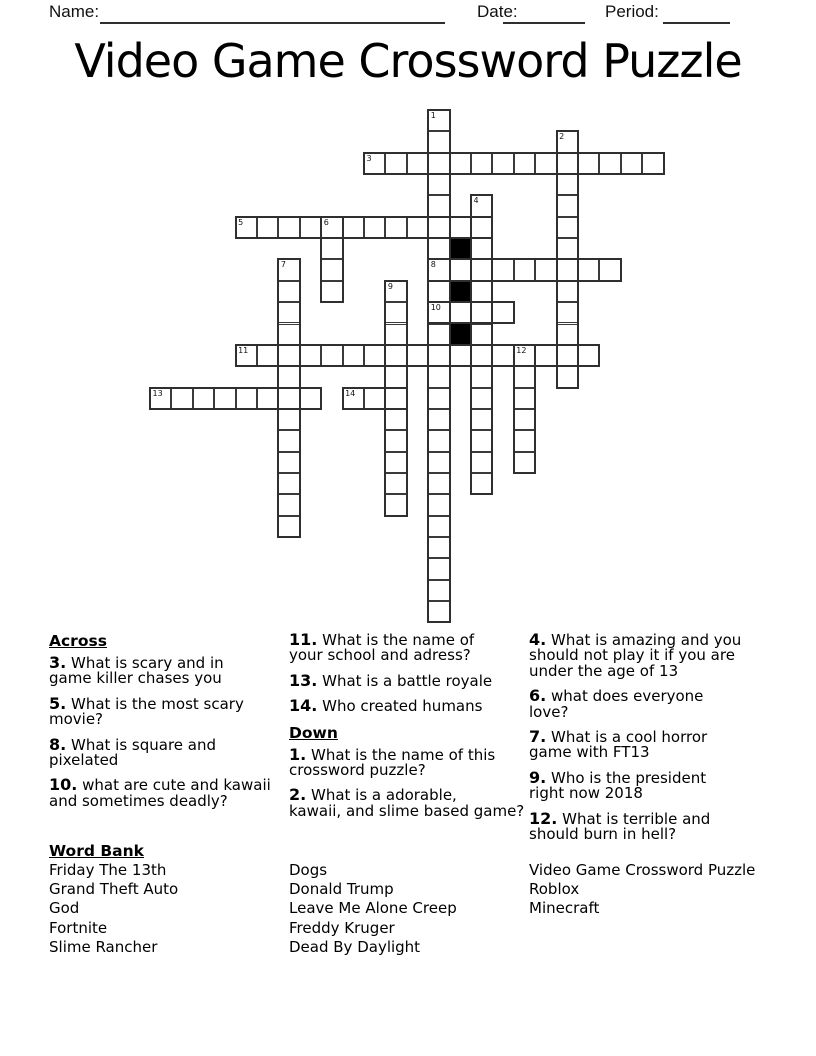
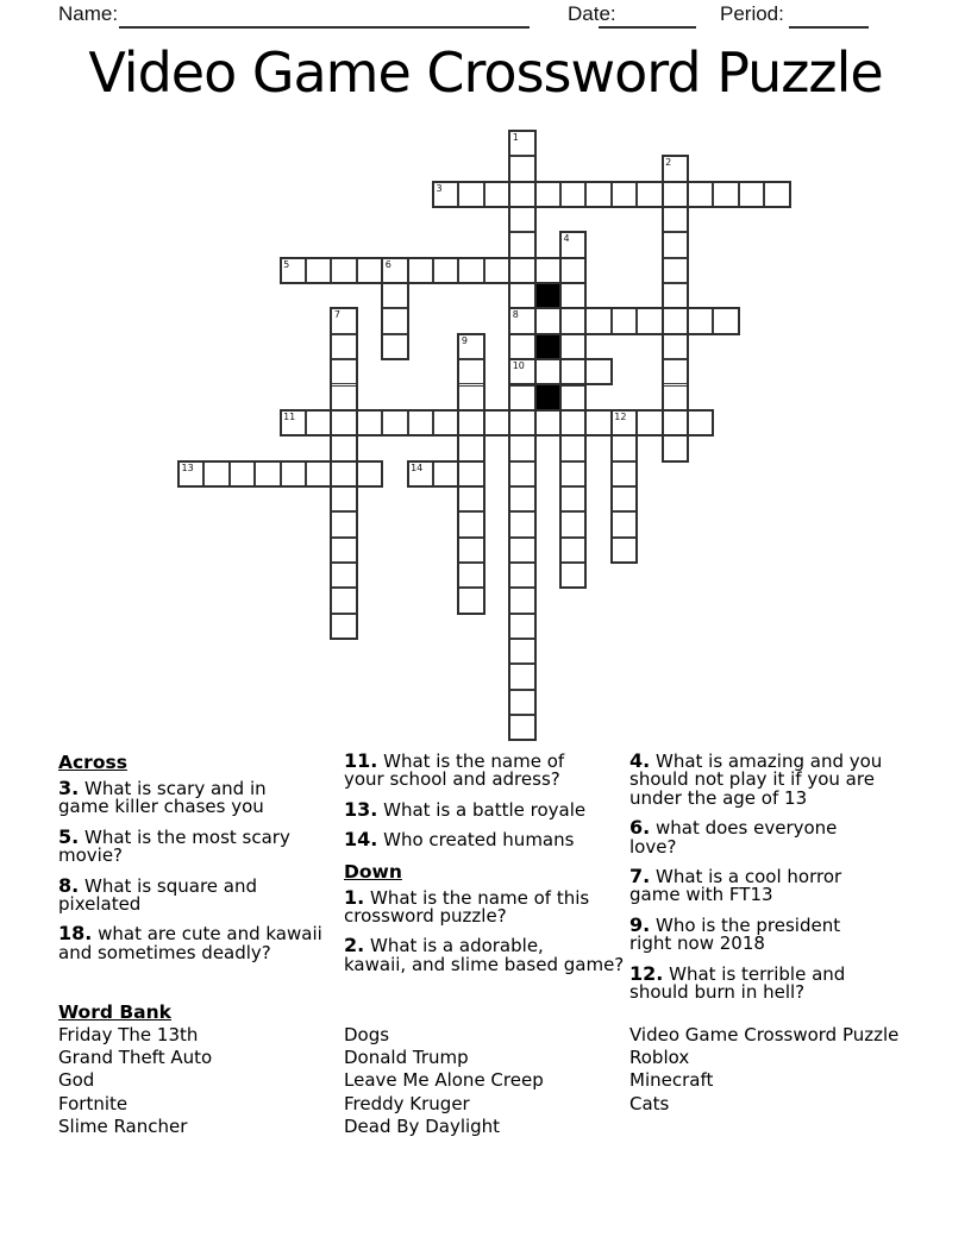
  Name:
  Date:
  Period:
  Video Game Crossword Puzzle
  1
  2
  3
  4
  5
  6
  7
  8
  9
  10
  11
  12
  13
  14
  Across
  3. What is scary and in
  game killer chases you
  5. What is the most scary
  movie?
  8. What is square and
  pixelated
- 10. what are cute and kawaii
+ 18. what are cute and kawaii
  and sometimes deadly?
  11. What is the name of
  your school and adress?
  13. What is a battle royale
  14. Who created humans
  Down
  1. What is the name of this
  crossword puzzle?
  2. What is a adorable,
  kawaii, and slime based game?
  4. What is amazing and you
  should not play it if you are
  under the age of 13
  6. what does everyone
  love?
  7. What is a cool horror
  game with FT13
  9. Who is the president
  right now 2018
  12. What is terrible and
  should burn in hell?
  Word Bank
  Friday The 13th
  Grand Theft Auto
  God
  Fortnite
  Slime Rancher
  Dogs
  Donald Trump
  Leave Me Alone Creep
  Freddy Kruger
  Dead By Daylight
  Video Game Crossword Puzzle
  Roblox
  Minecraft
+ Cats
